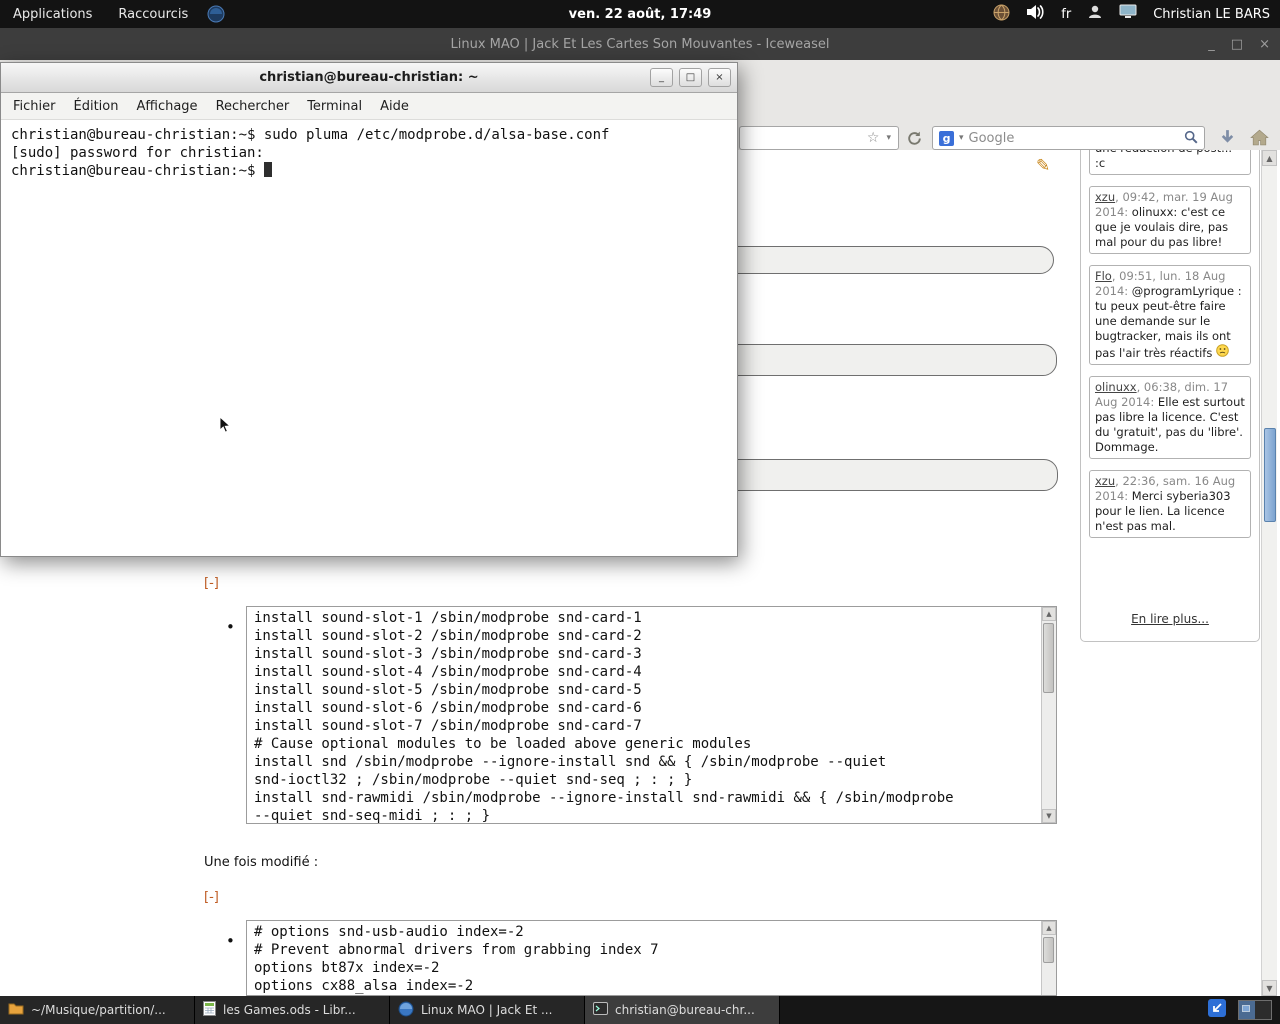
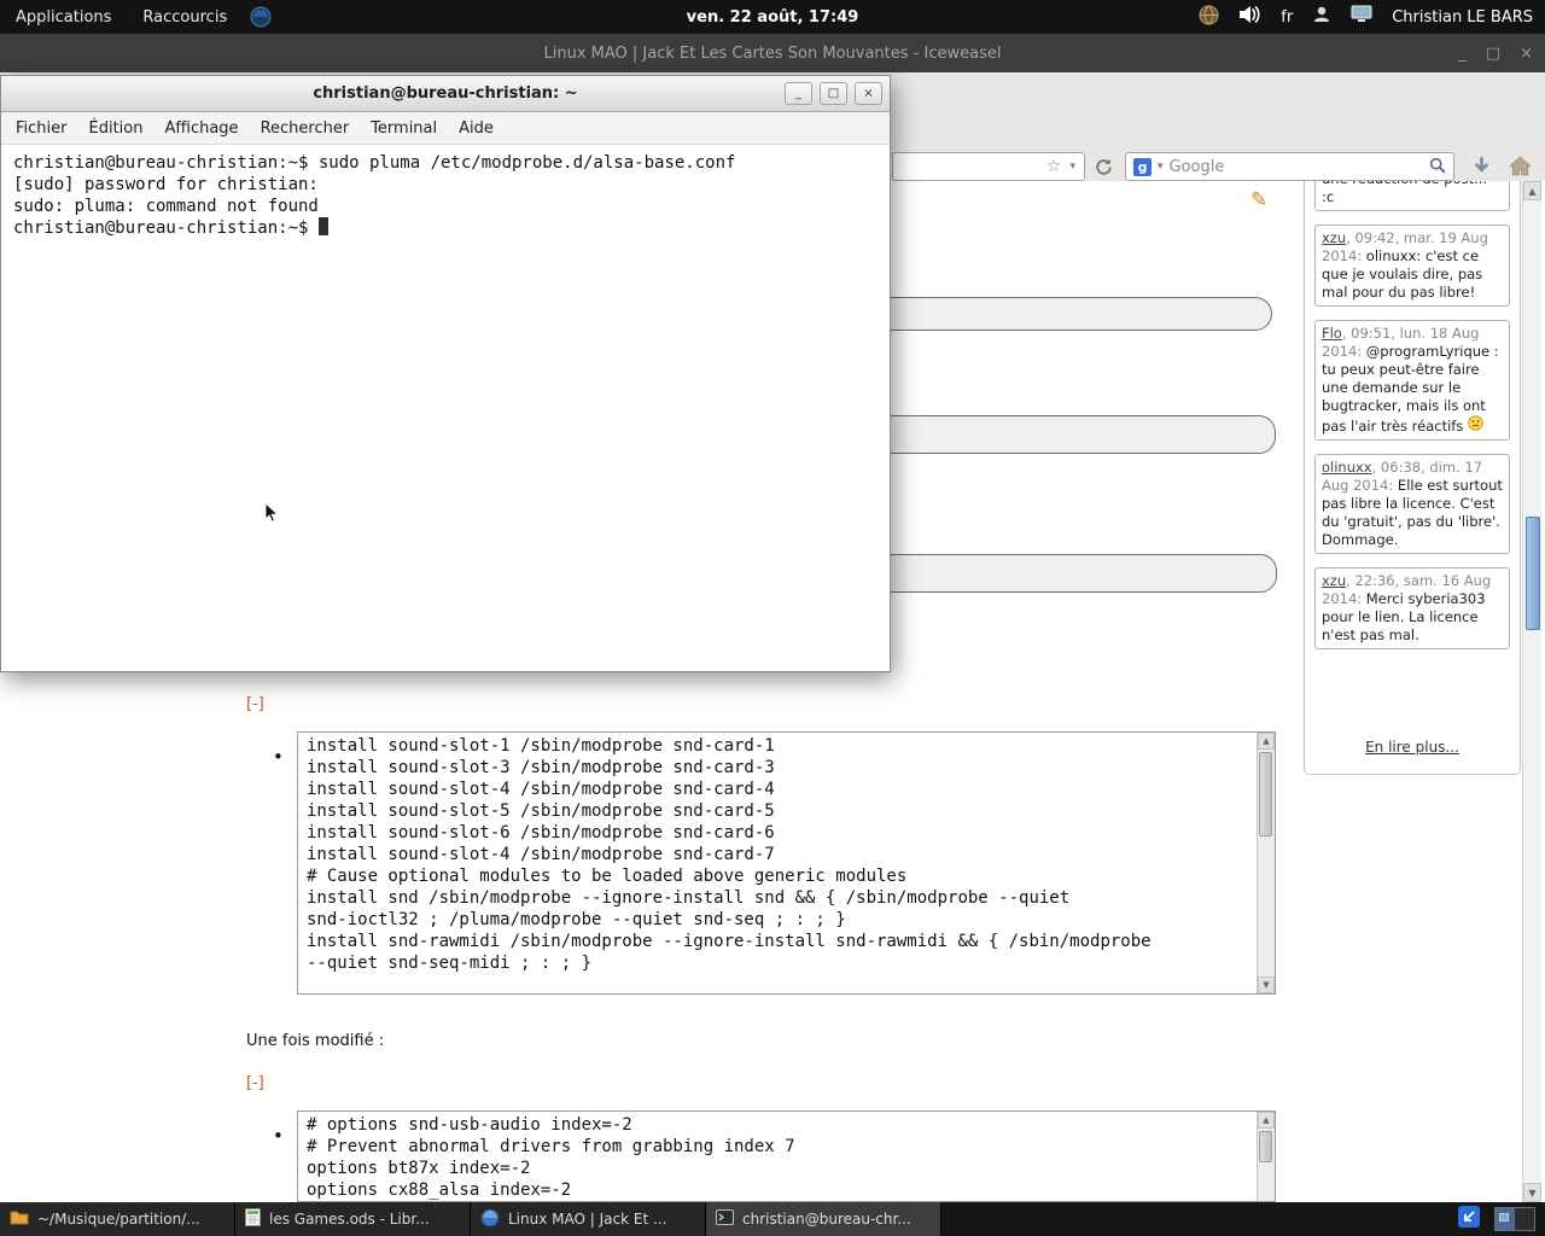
  Applications
  Raccourcis
  ven. 22 août, 17:49
  fr
  Christian LE BARS
  Linux MAO | Jack Et Les Cartes Son Mouvantes - Iceweasel
  _
  □
  ×
  ☆
  ▾
  g
  ▾
  Google
  ✎
  [-]
  •
  install sound-slot-1 /sbin/modprobe snd-card-1
- install sound-slot-2 /sbin/modprobe snd-card-2
  install sound-slot-3 /sbin/modprobe snd-card-3
  install sound-slot-4 /sbin/modprobe snd-card-4
  install sound-slot-5 /sbin/modprobe snd-card-5
  install sound-slot-6 /sbin/modprobe snd-card-6
- install sound-slot-7 /sbin/modprobe snd-card-7
+ install sound-slot-4 /sbin/modprobe snd-card-7
  # Cause optional modules to be loaded above generic modules
  install snd /sbin/modprobe --ignore-install snd && { /sbin/modprobe --quiet
- snd-ioctl32 ; /sbin/modprobe --quiet snd-seq ; : ; }
+ snd-ioctl32 ; /pluma/modprobe --quiet snd-seq ; : ; }
  install snd-rawmidi /sbin/modprobe --ignore-install snd-rawmidi && { /sbin/modprobe
  --quiet snd-seq-midi ; : ; }
  ▲
  ▼
  Une fois modifié :
  [-]
  •
  # options snd-usb-audio index=-2
  # Prevent abnormal drivers from grabbing index 7
  options bt87x index=-2
  options cx88_alsa index=-2
  ▲
  xzu, 09:42, mar. 19 Aug 2014: olinuxx: c'est ce que je voulais dire, pas mal pour du pas libre!
  Flo, 09:51, lun. 18 Aug 2014: @programLyrique : tu peux peut-être faire une demande sur le bugtracker, mais ils ont pas l'air très réactifs
  olinuxx, 06:38, dim. 17 Aug 2014: Elle est surtout pas libre la licence. C'est du 'gratuit', pas du 'libre'. Dommage.
  xzu, 22:36, sam. 16 Aug 2014: Merci syberia303 pour le lien. La licence n'est pas mal.
  En lire plus...
  ▲
  ▼
  christian@bureau-christian: ~
  _
  □
  ×
  Fichier
  Édition
  Affichage
  Rechercher
  Terminal
  Aide
  christian@bureau-christian:~$ sudo pluma /etc/modprobe.d/alsa-base.conf
  [sudo] password for christian:
+ sudo: pluma: command not found
  christian@bureau-christian:~$
  ~/Musique/partition/...
  les Games.ods - Libr...
  Linux MAO | Jack Et ...
  christian@bureau-chr...
